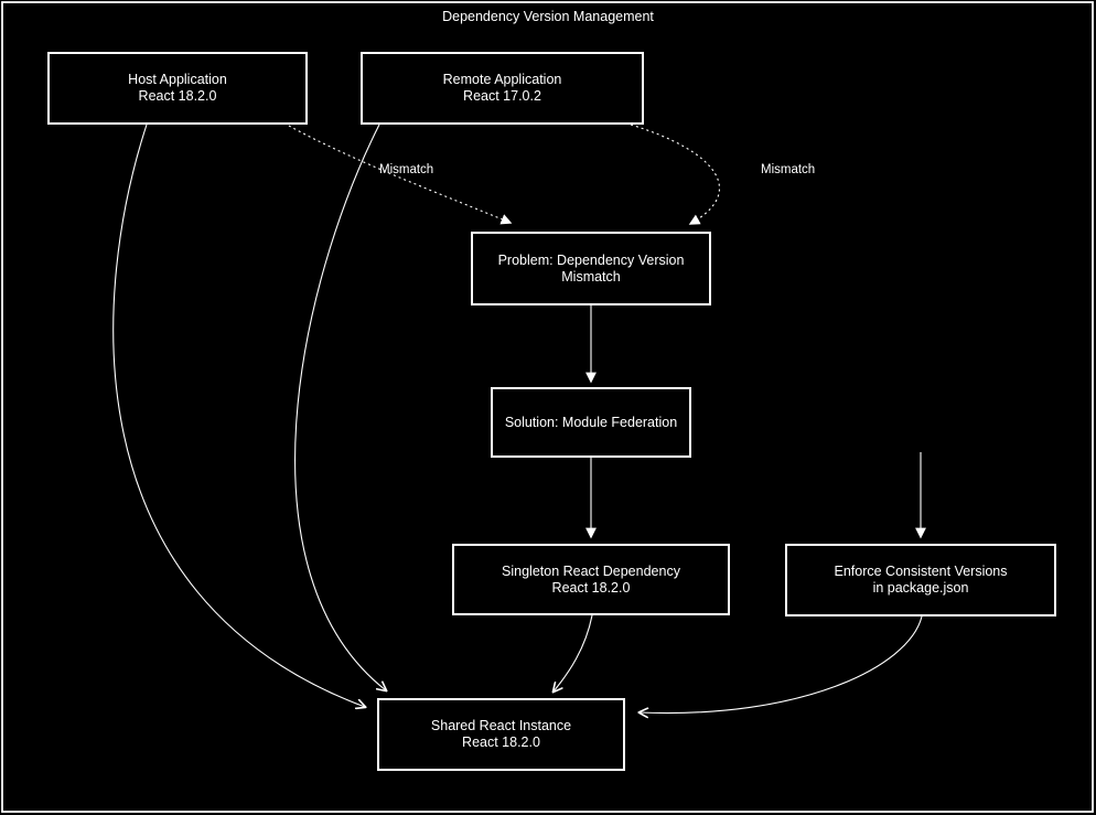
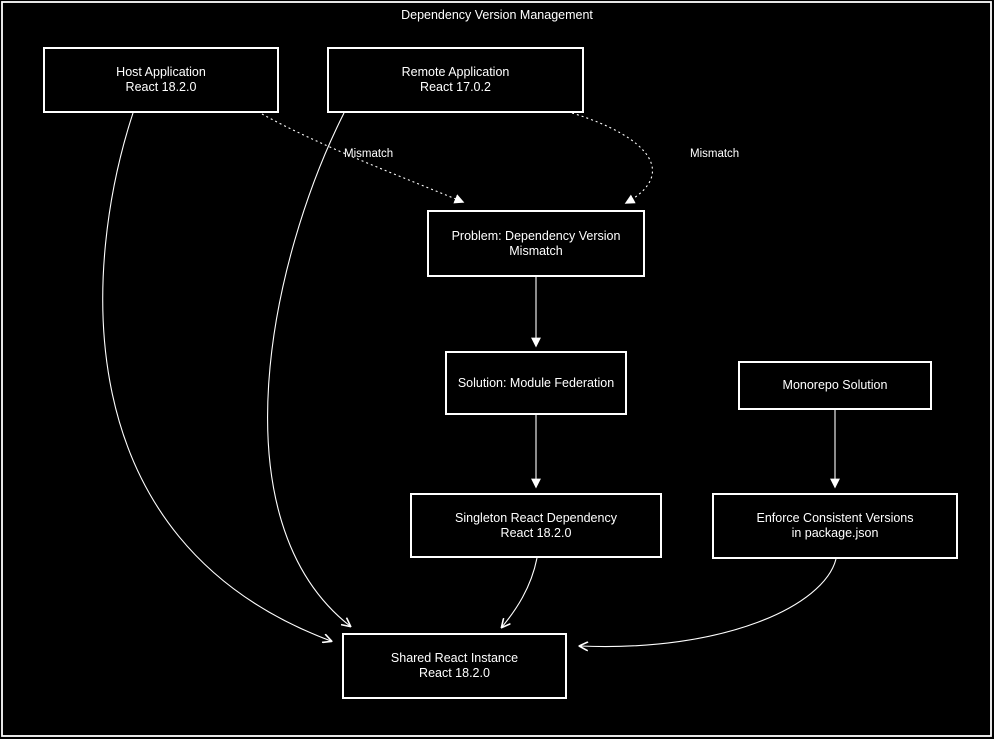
  Dependency Version Management
  Mismatch
  Mismatch
  Host Application
  React 18.2.0
  Remote Application
  React 17.0.2
  Problem: Dependency Version
  Mismatch
  Solution: Module Federation
+ Monorepo Solution
  Singleton React Dependency
  React 18.2.0
  Enforce Consistent Versions
  in package.json
  Shared React Instance
  React 18.2.0
